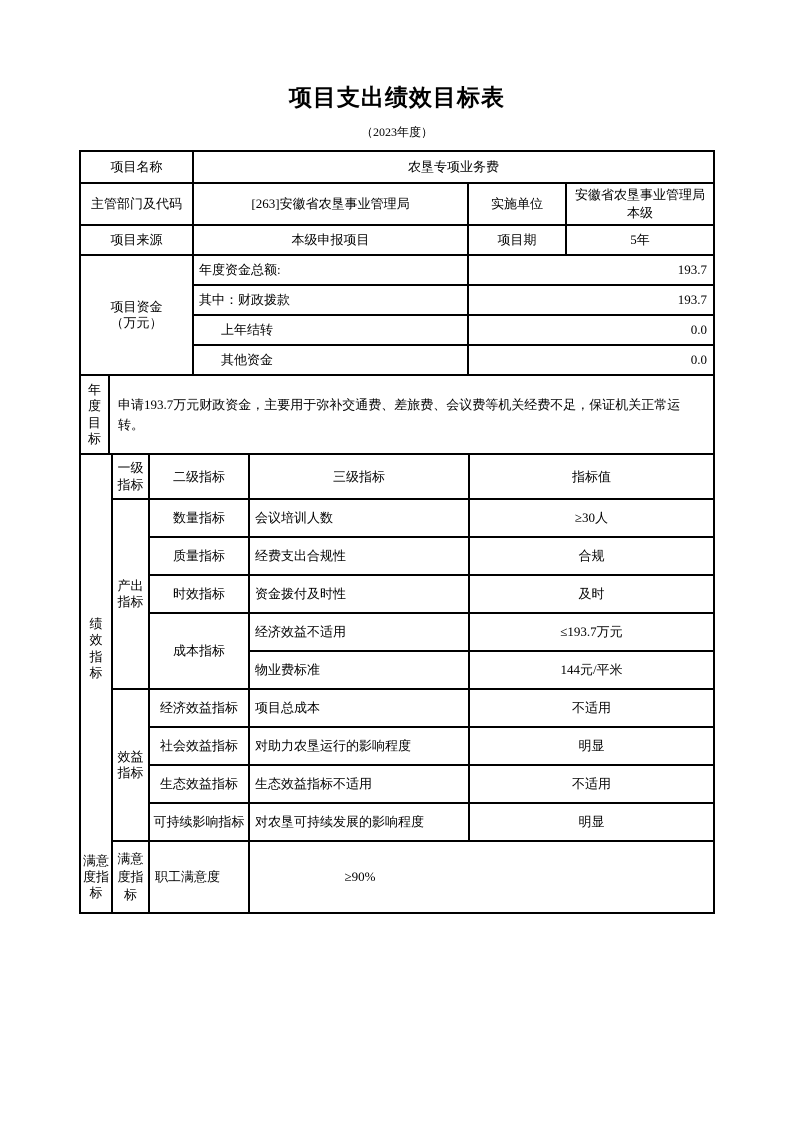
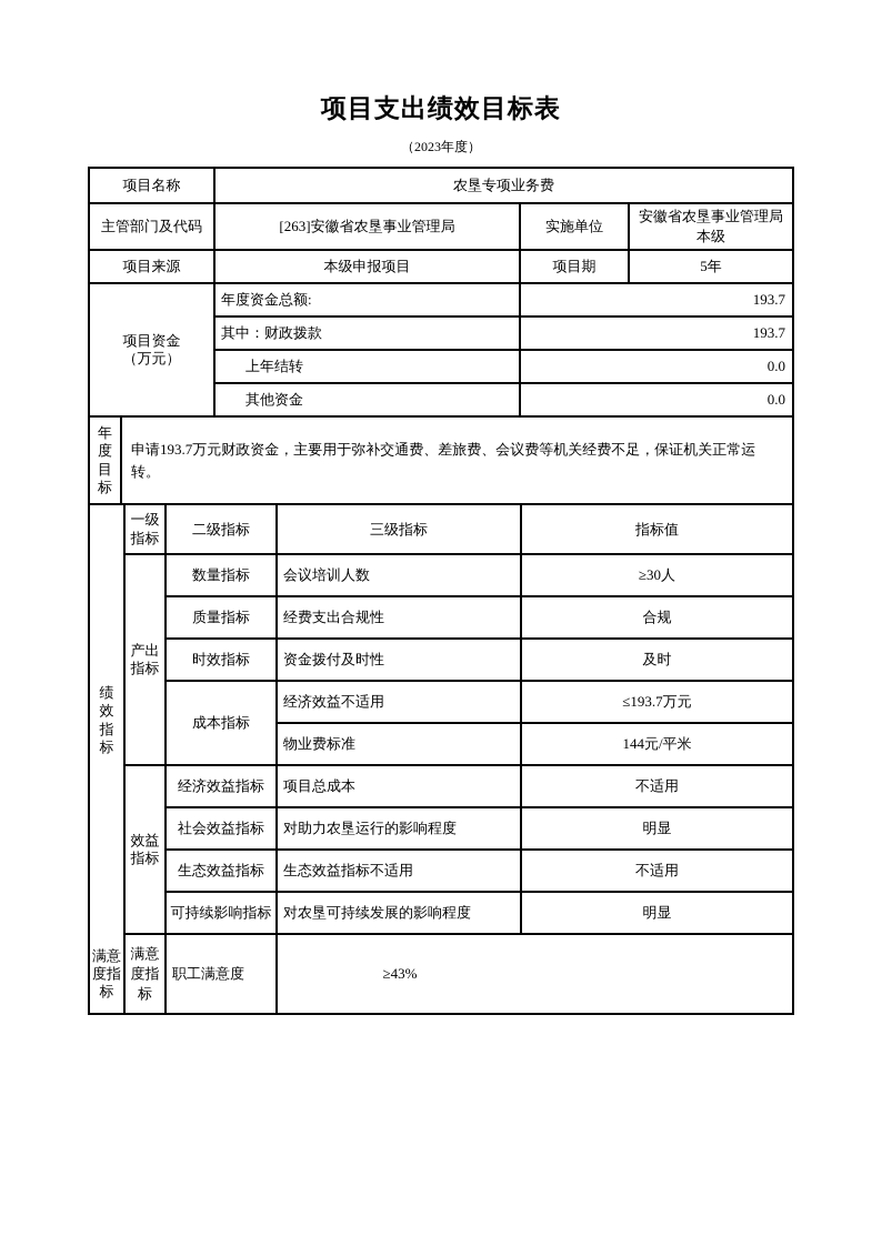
  项目支出绩效目标表
  （2023年度）
  项目名称	农垦专项业务费
  主管部门及代码	[263]安徽省农垦事业管理局	实施单位	安徽省农垦事业管理局本级
  项目来源	本级申报项目	项目期	5年
  项目资金 （万元）	年度资金总额:	193.7
  其中：财政拨款	193.7
  上年结转	0.0
  其他资金	0.0
  年度 目标	申请193.7万元财政资金，主要用于弥补交通费、差旅费、会议费等机关经费不足，保证机关正常运转。
  绩 效 指 标	一级 指标	二级指标	三级指标	指标值
  产出 指标	数量指标	会议培训人数	≥30人
  质量指标	经费支出合规性	合规
  时效指标	资金拨付及时性	及时
  成本指标	经济效益不适用	≤193.7万元
  物业费标准	144元/平米
  效益 指标	经济效益指标	项目总成本	不适用
  社会效益指标	对助力农垦运行的影响程度	明显
  生态效益指标	生态效益指标不适用	不适用
  可持续影响指标	对农垦可持续发展的影响程度	明显
- 满意 度指 标	满意度指标	职工满意度	≥90%
+ 满意 度指 标	满意度指标	职工满意度	≥43%
